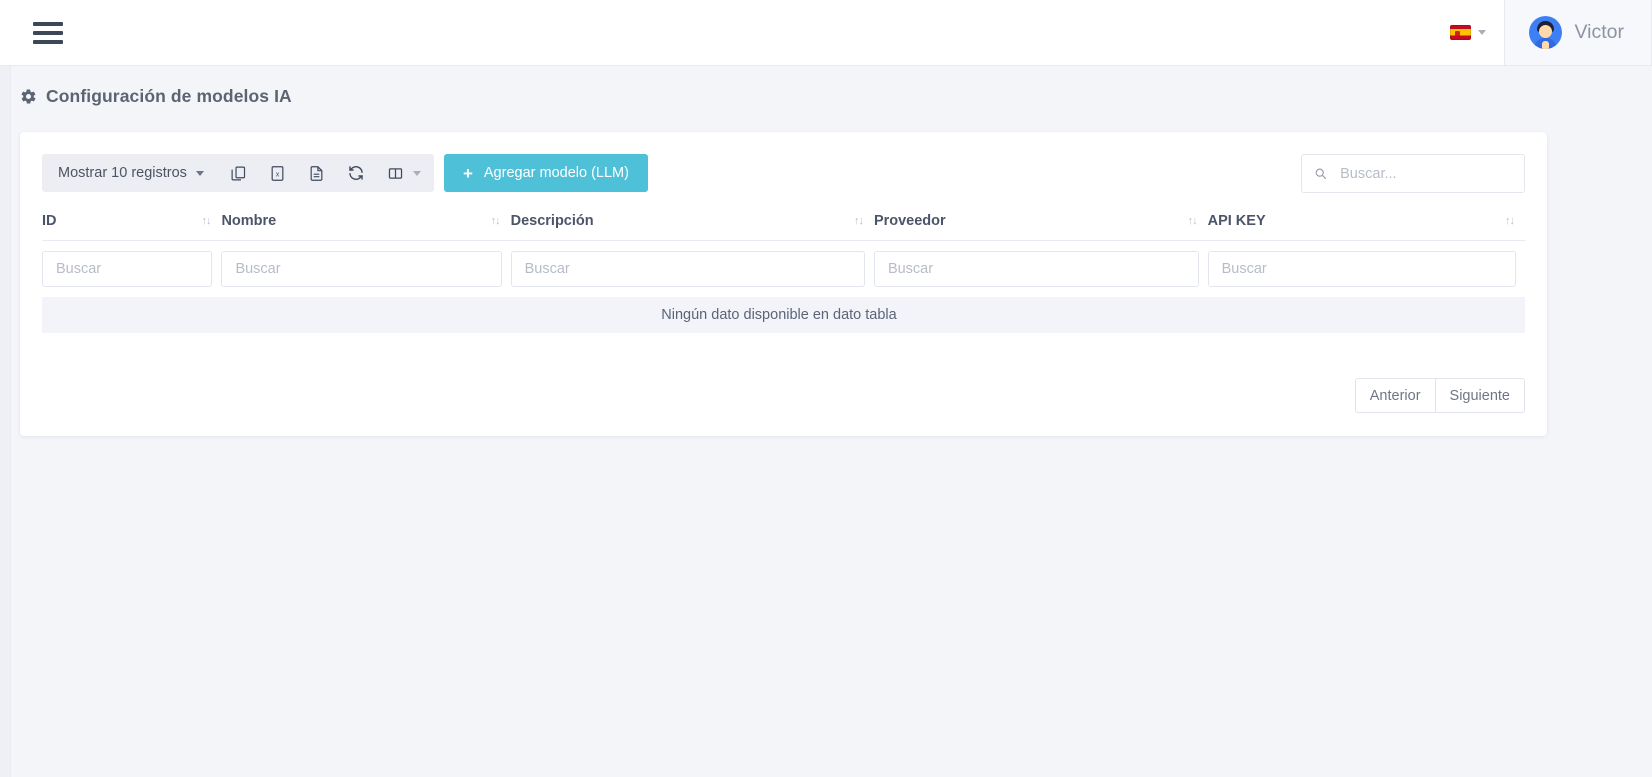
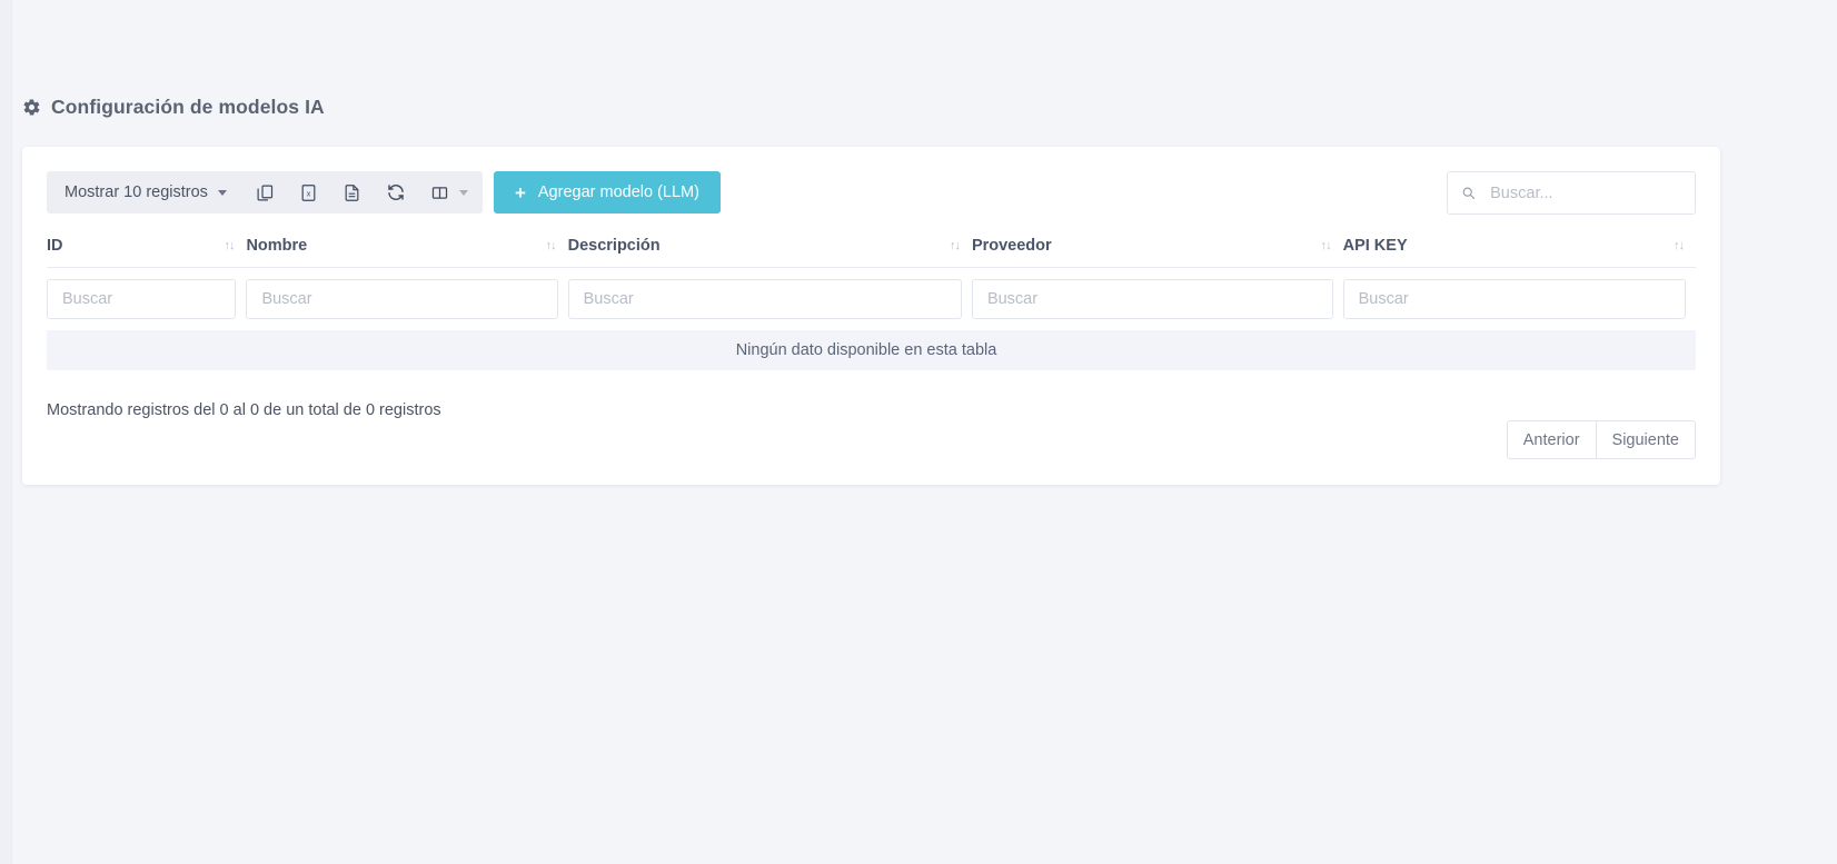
- Victor
  Configuración de modelos IA
  Mostrar 10 registros
  x
  +
  Agregar modelo (LLM)
  Buscar...
  ID ↑↓	Nombre ↑↓	Descripción ↑↓	Proveedor ↑↓	API KEY ↑↓
  Buscar	Buscar	Buscar	Buscar	Buscar
- Ningún dato disponible en dato tabla
+ Ningún dato disponible en esta tabla
+ Mostrando registros del 0 al 0 de un total de 0 registros
  Anterior
  Siguiente
